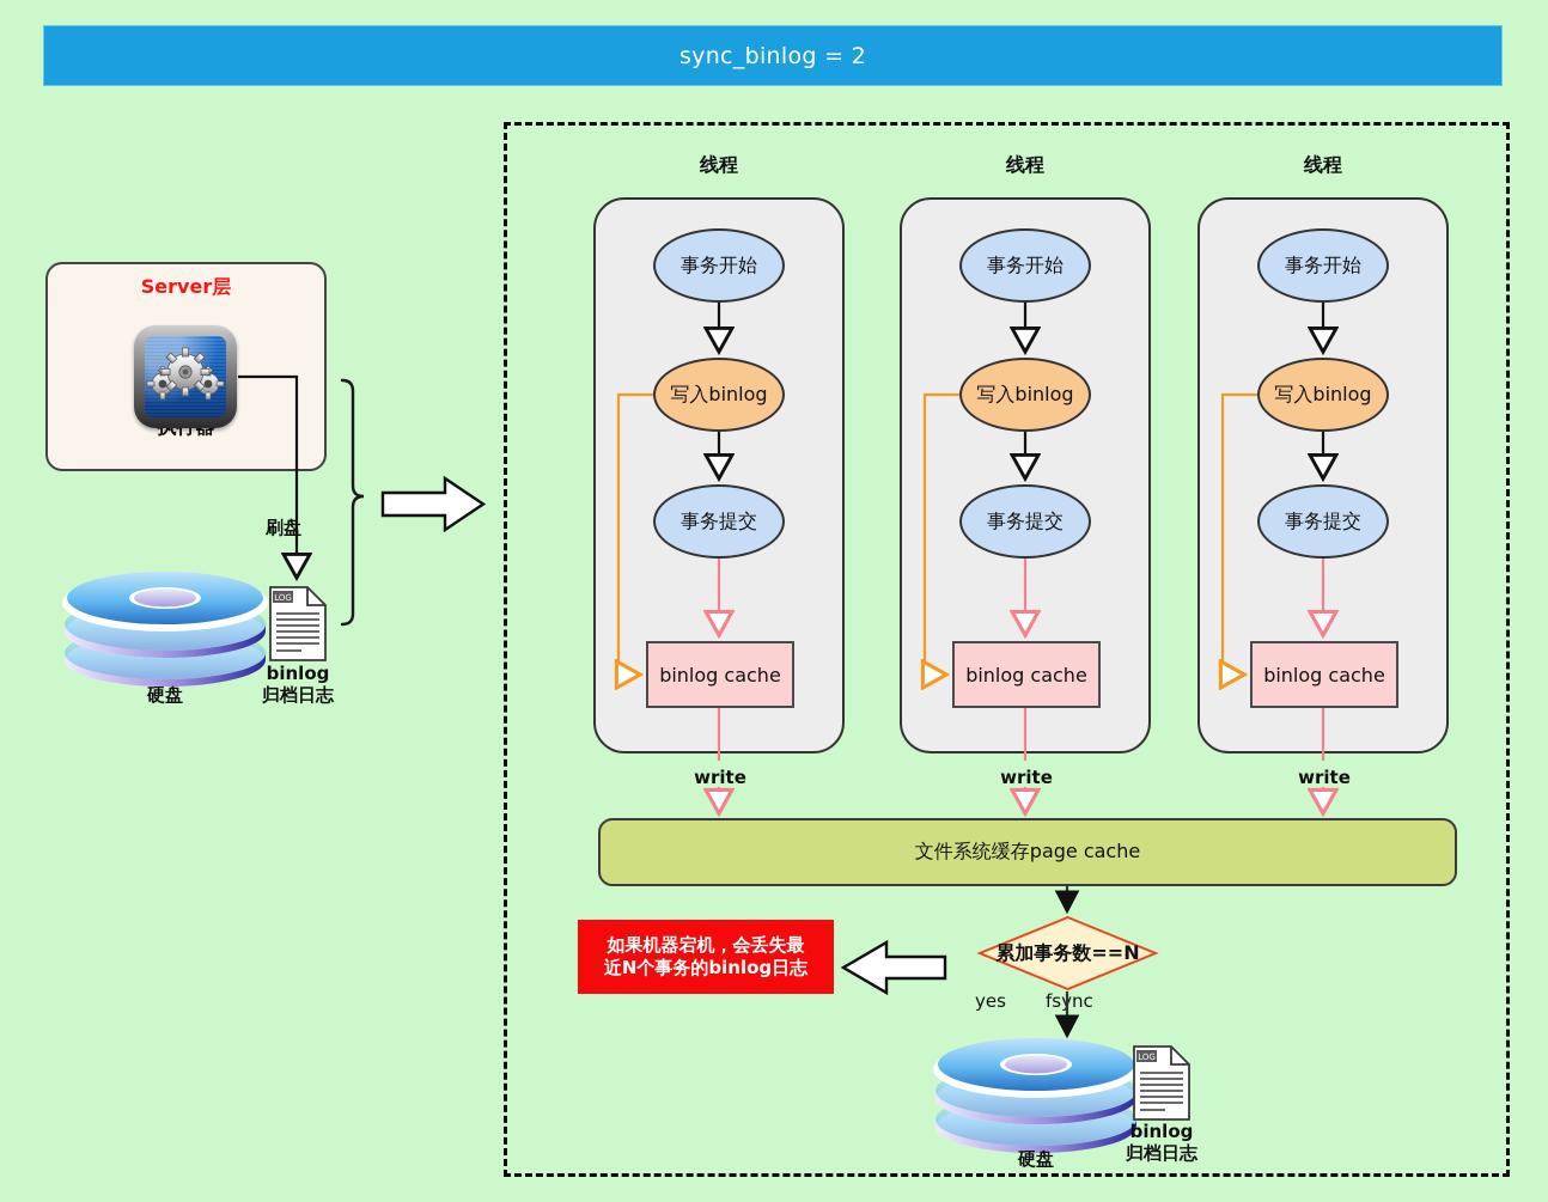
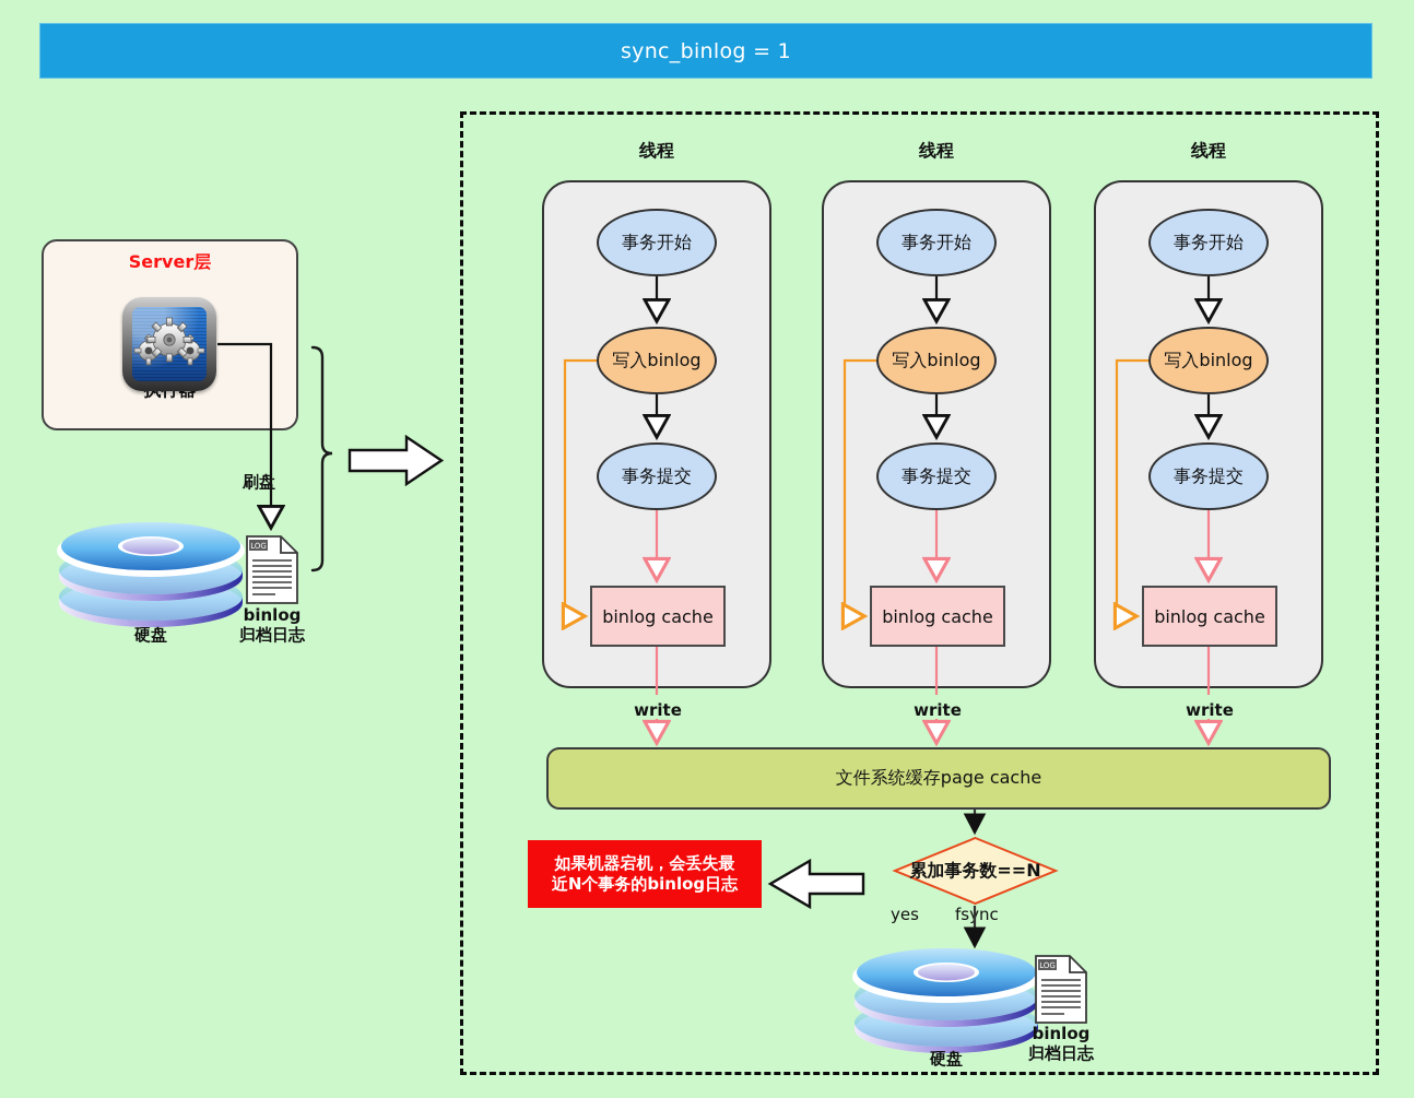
- sync_binlog = 2
+ sync_binlog = 1
  Server层
  硬盘
  LOG
  binlog
  归档日志
  刷盘
  线程
  事务开始
  写入binlog
  事务提交
  binlog cache
  write
  线程
  事务开始
  写入binlog
  事务提交
  binlog cache
  write
  线程
  事务开始
  写入binlog
  事务提交
  binlog cache
  write
  文件系统缓存page cache
  累加事务数==N
  yes
  fsnc
  如果机器宕机，会丢失最
  近N个事务的binlog日志
  硬盘
  LOG
  binlog
  归档日志
